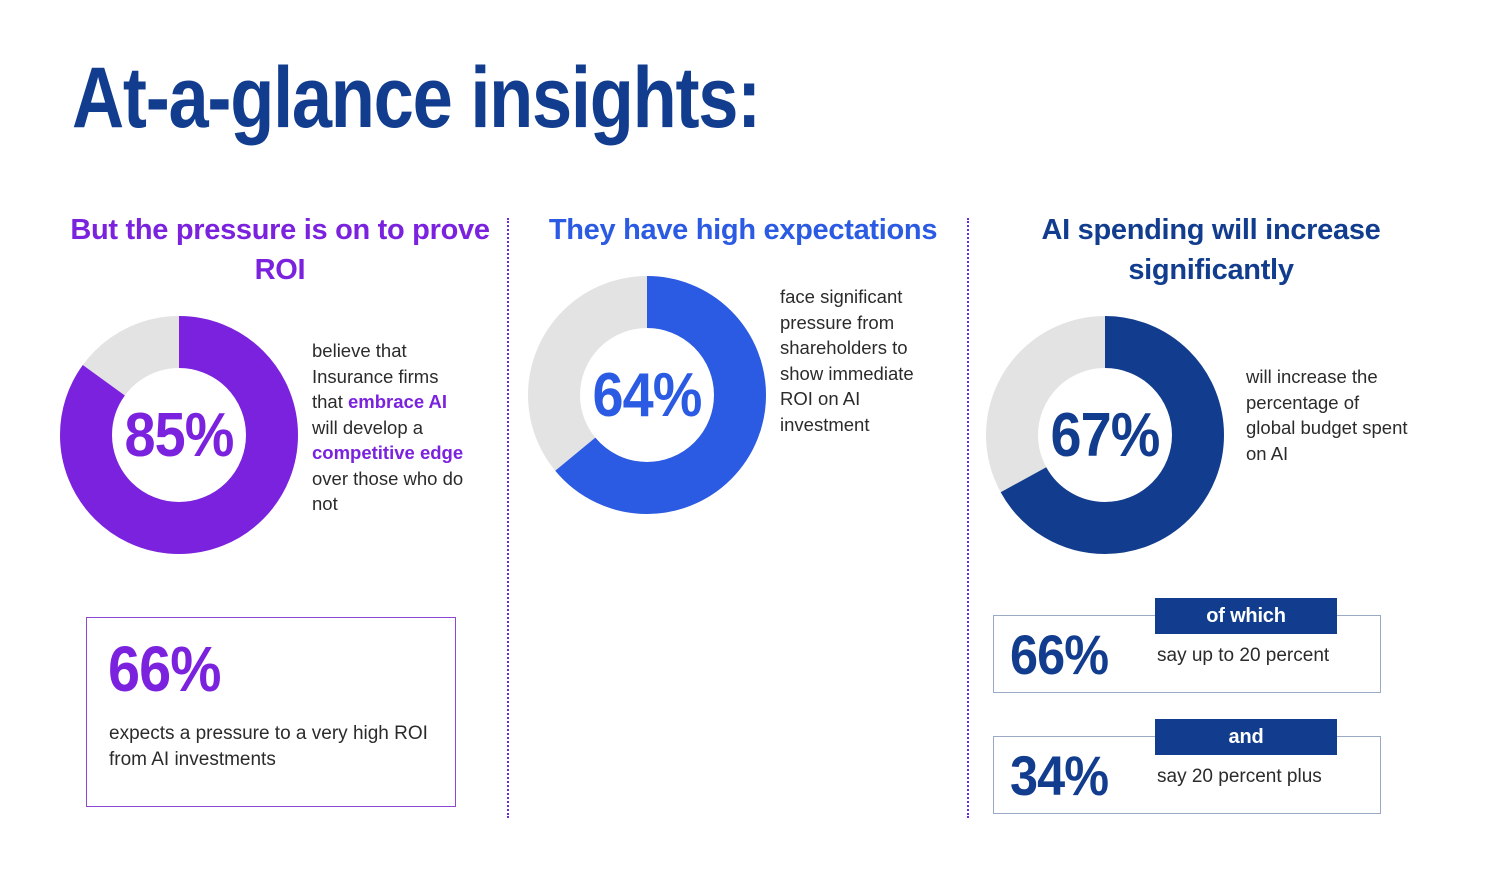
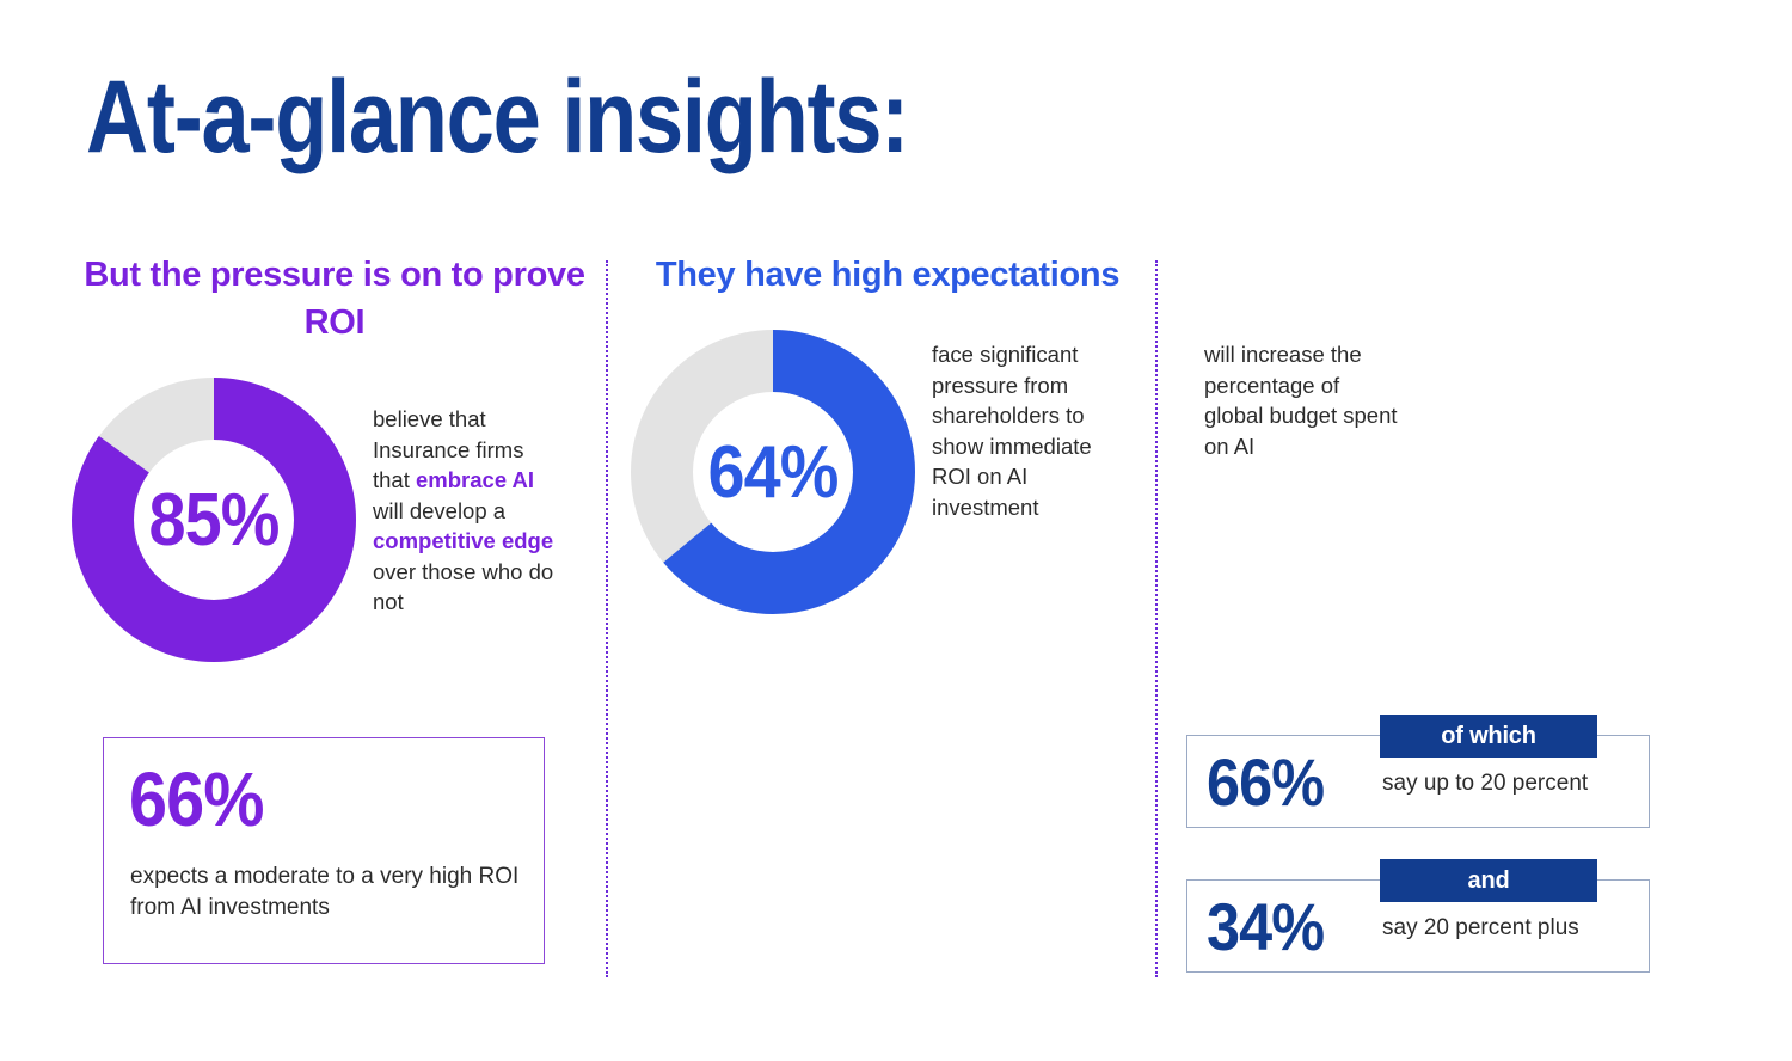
  At-a-glance insights:
  But the pressure is on to prove ROI
  85%
  believe that Insurance firms that embrace AI will develop a competitive edge over those who do not
  They have high expectations
  64%
  face significant pressure from shareholders to show immediate ROI on AI investment
- AI spending will increase significantly
- 67%
  will increase the percentage of global budget spent on AI
  66%
- expects a pressure to a very high ROI from AI investments
+ expects a moderate to a very high ROI from AI investments
  66%
  say up to 20 percent
  of which
  34%
  say 20 percent plus
  and
